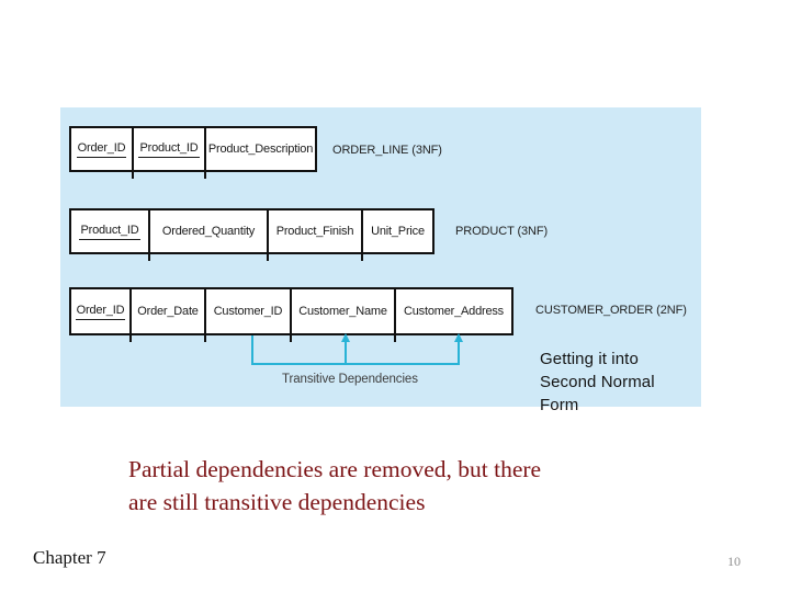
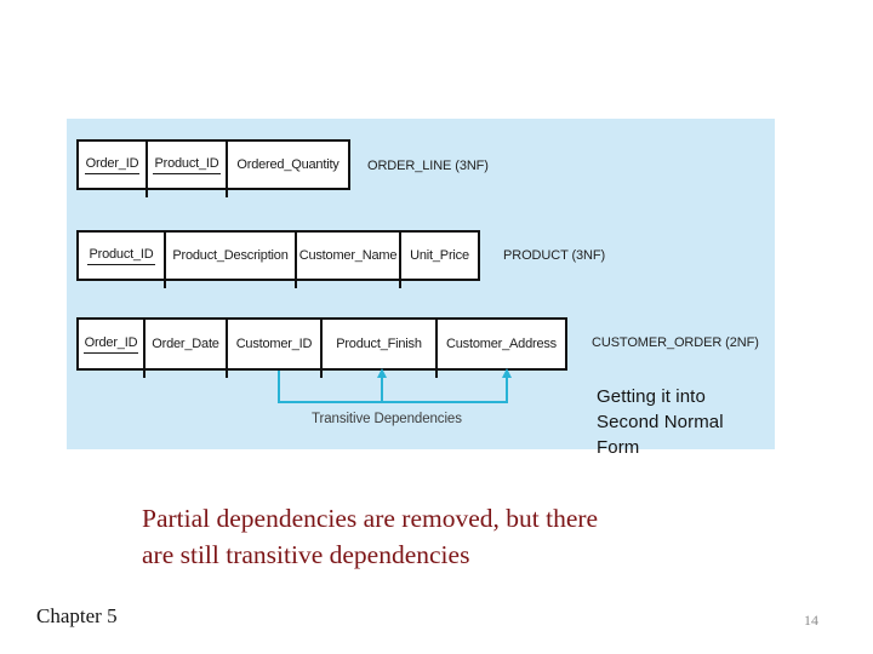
  Order_ID
  Product_ID
- Product_Description
+ Ordered_Quantity
  ORDER_LINE (3NF)
  Product_ID
- Ordered_Quantity
+ Product_Description
- Product_Finish
+ Customer_Name
  Unit_Price
  PRODUCT (3NF)
  Order_ID
  Order_Date
  Customer_ID
- Customer_Name
+ Product_Finish
  Customer_Address
  CUSTOMER_ORDER (2NF)
  Transitive Dependencies
  Getting it into
  Second Normal
  Form
  Partial dependencies are removed, but there
  are still transitive dependencies
- Chapter 7
+ Chapter 5
- 10
+ 14
